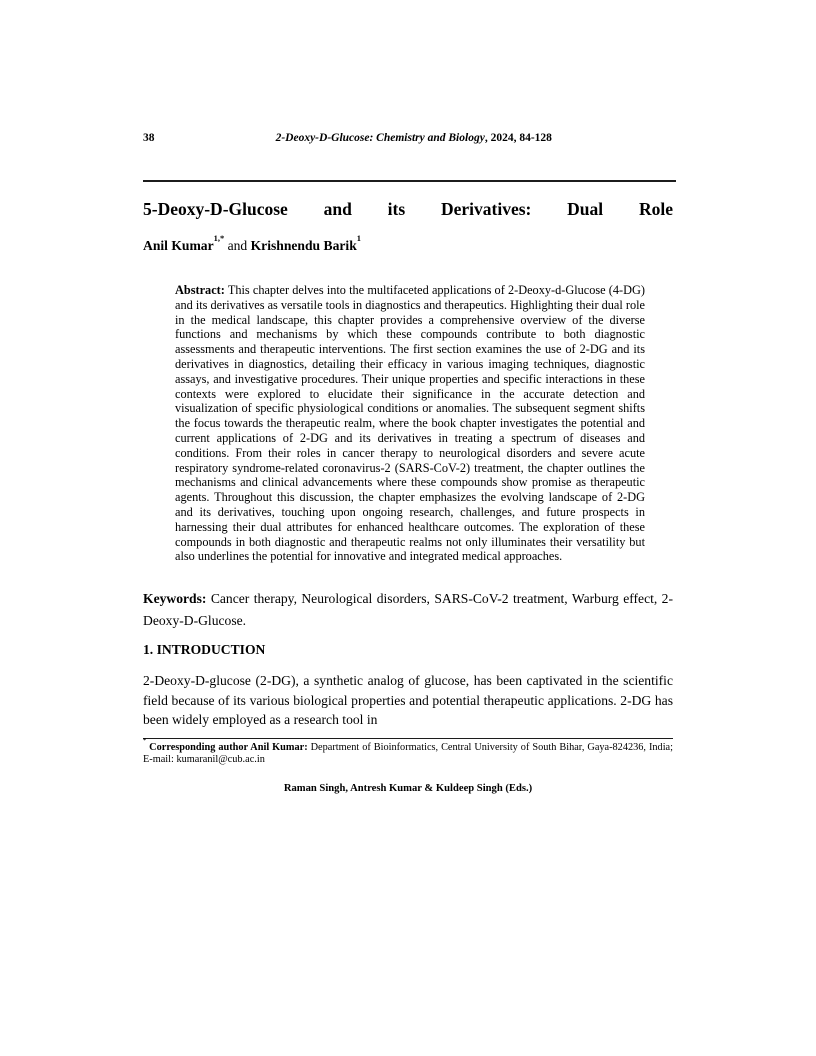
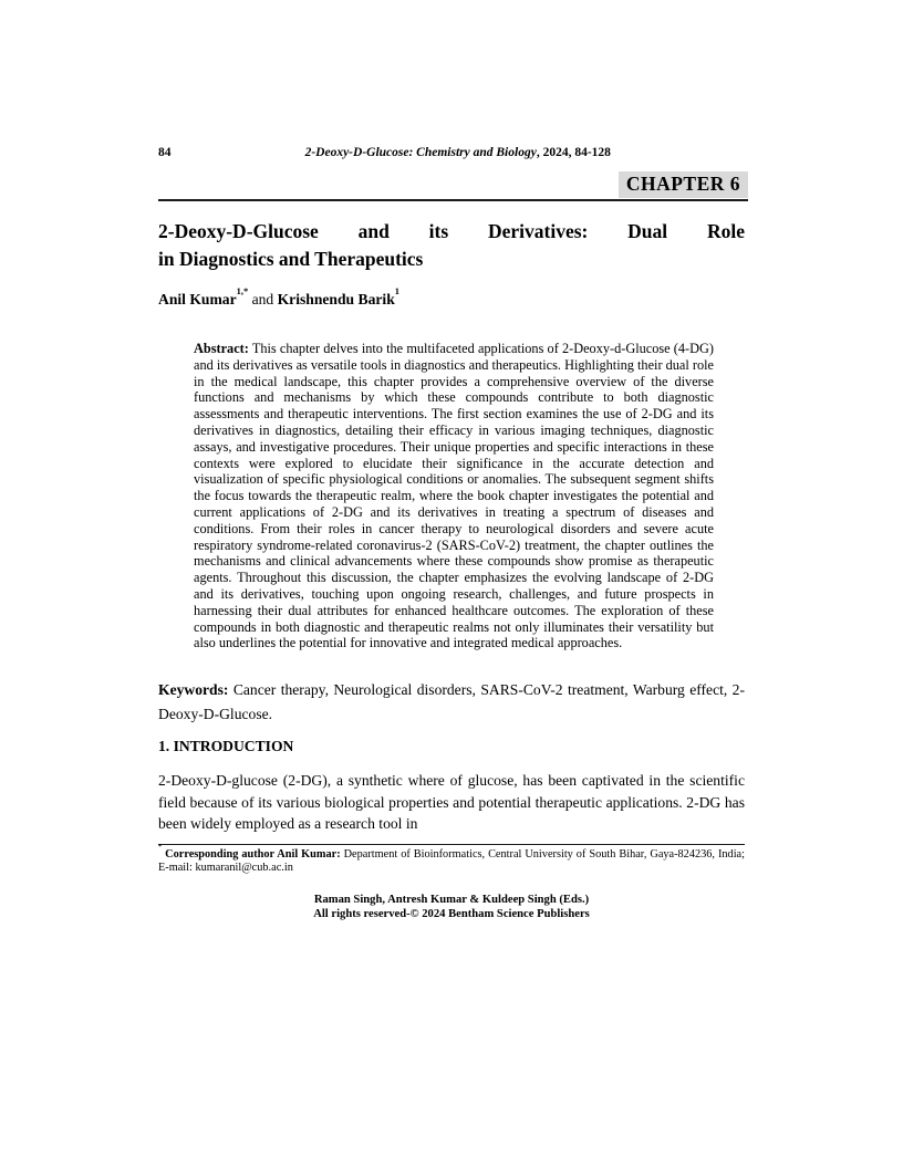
- 38
+ 84
  2-Deoxy-D-Glucose: Chemistry and Biology, 2024, 84-128
+ CHAPTER 6
- 5-Deoxy-D-Glucose and its Derivatives: Dual Role
+ 2-Deoxy-D-Glucose and its Derivatives: Dual Role
+ in Diagnostics and Therapeutics
  Anil Kumar1,* and Krishnendu Barik1
  Abstract: This chapter delves into the multifaceted applications of 2-Deoxy-d-Glucose (4-DG) and its derivatives as versatile tools in diagnostics and therapeutics. Highlighting their dual role in the medical landscape, this chapter provides a comprehensive overview of the diverse functions and mechanisms by which these compounds contribute to both diagnostic assessments and therapeutic interventions. The first section examines the use of 2-DG and its derivatives in diagnostics, detailing their efficacy in various imaging techniques, diagnostic assays, and investigative procedures. Their unique properties and specific interactions in these contexts were explored to elucidate their significance in the accurate detection and visualization of specific physiological conditions or anomalies. The subsequent segment shifts the focus towards the therapeutic realm, where the book chapter investigates the potential and current applications of 2-DG and its derivatives in treating a spectrum of diseases and conditions. From their roles in cancer therapy to neurological disorders and severe acute respiratory syndrome-related coronavirus-2 (SARS-CoV-2) treatment, the chapter outlines the mechanisms and clinical advancements where these compounds show promise as therapeutic agents. Throughout this discussion, the chapter emphasizes the evolving landscape of 2-DG and its derivatives, touching upon ongoing research, challenges, and future prospects in harnessing their dual attributes for enhanced healthcare outcomes. The exploration of these compounds in both diagnostic and therapeutic realms not only illuminates their versatility but also underlines the potential for innovative and integrated medical approaches.
  Keywords: Cancer therapy, Neurological disorders, SARS-CoV-2 treatment, Warburg effect, 2-Deoxy-D-Glucose.
  1. INTRODUCTION
- 2-Deoxy-D-glucose (2-DG), a synthetic analog of glucose, has been captivated in the scientific field because of its various biological properties and potential therapeutic applications. 2-DG has been widely employed as a research tool in
+ 2-Deoxy-D-glucose (2-DG), a synthetic where of glucose, has been captivated in the scientific field because of its various biological properties and potential therapeutic applications. 2-DG has been widely employed as a research tool in
  Corresponding author Anil Kumar: Department of Bioinformatics, Central University of South Bihar, Gaya-824236, India; E-mail: kumaranil@cub.ac.in
  Raman Singh, Antresh Kumar & Kuldeep Singh (Eds.)
+ All rights reserved-© 2024 Bentham Science Publishers
